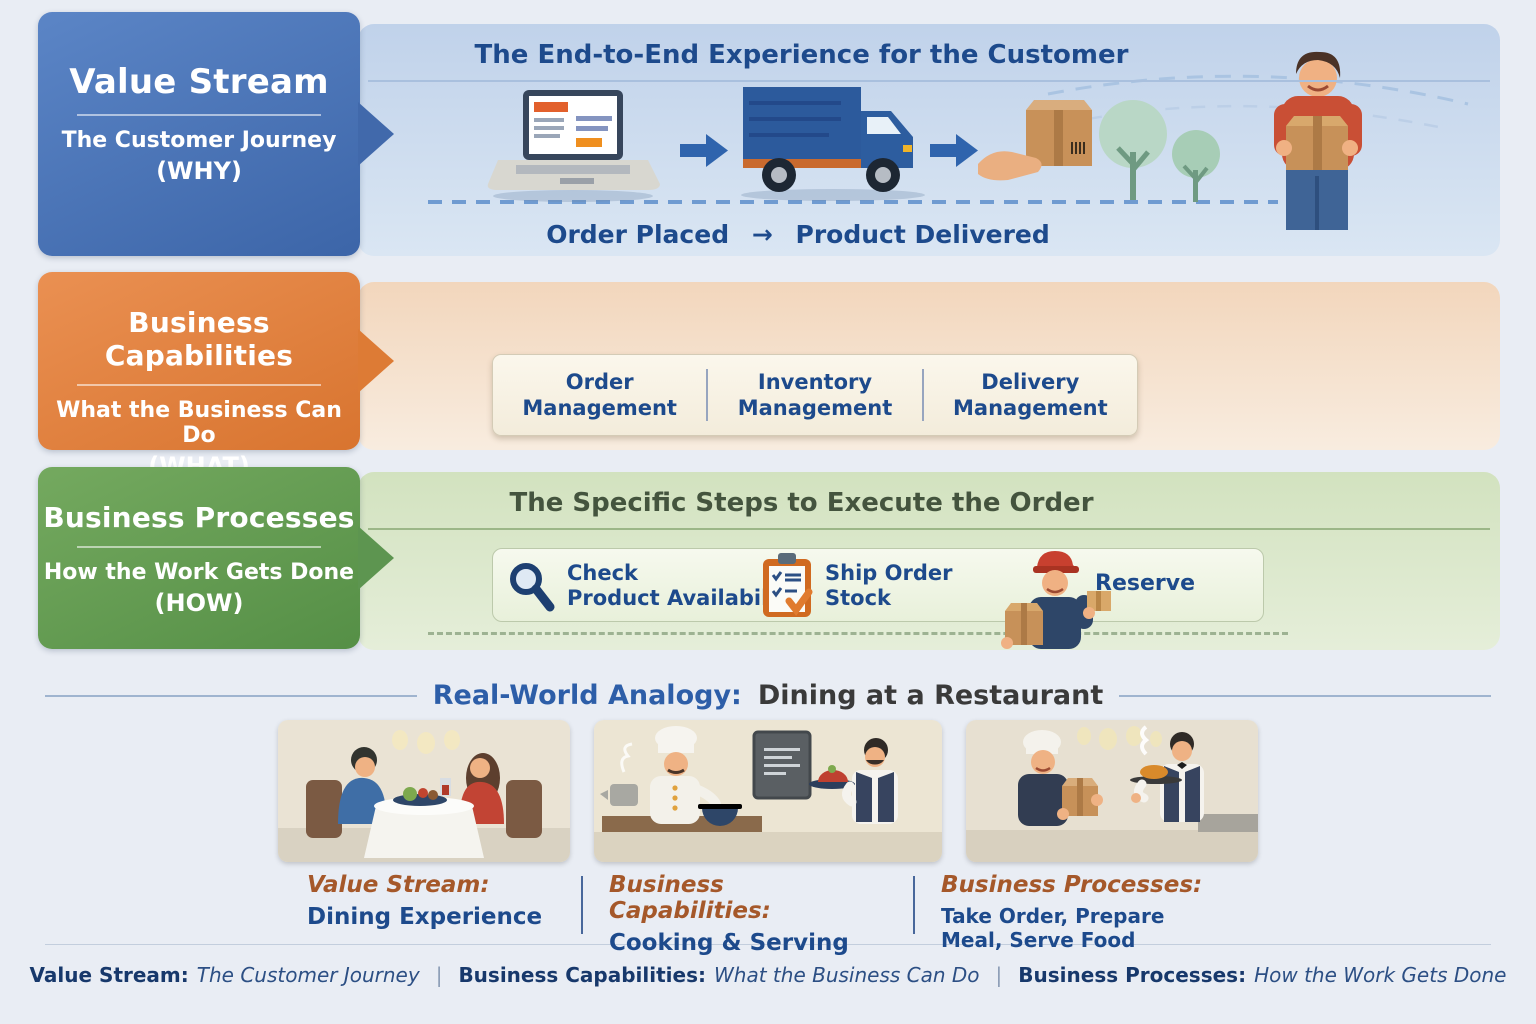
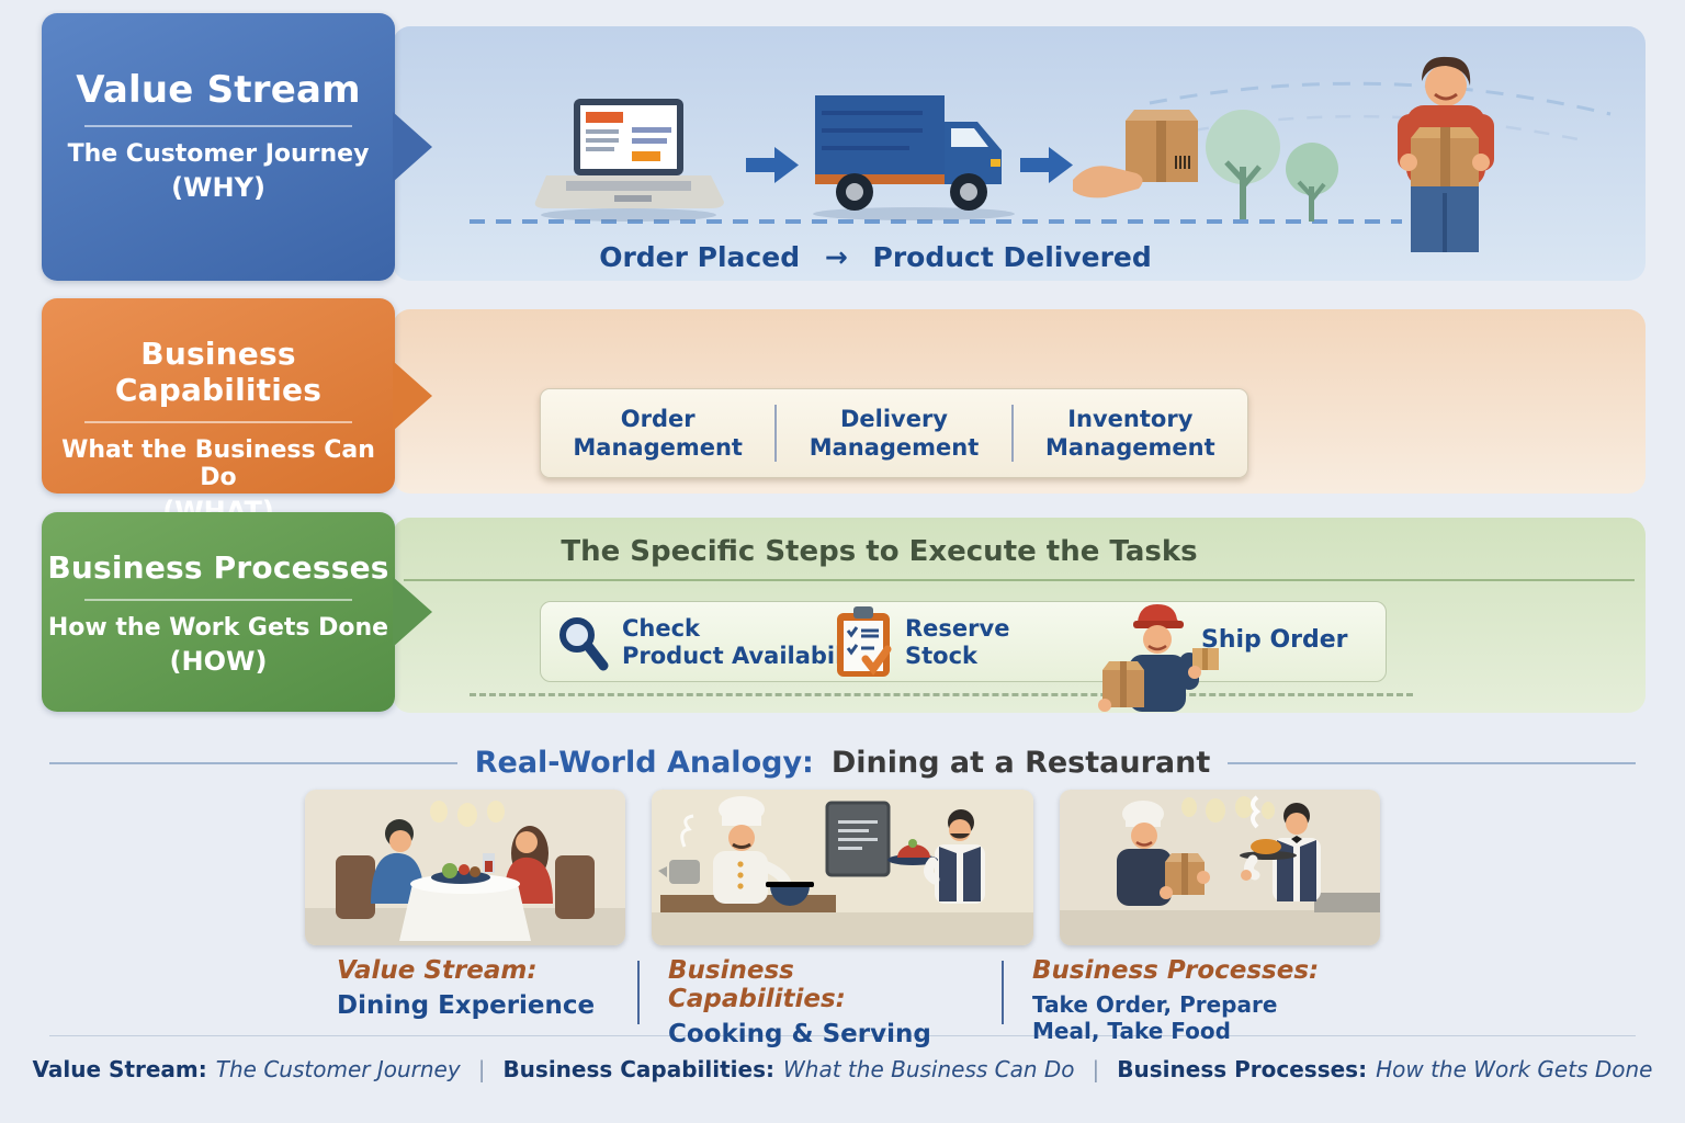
- The End-to-End Experience for the Customer
  Order Placed → Product Delivered
  Value Stream
  The Customer Journey
  (WHY)
  Order
  Management
- Inventory
+ Delivery
  Management
- Delivery
+ Inventory
  Management
  Business Capabilities
  What the Business Can Do
  (WHAT)
- The Specific Steps to Execute the Order
+ The Specific Steps to Execute the Tasks
  Check
  Product Availabi
- Ship Order
+ Reserve
  Stock
- Reserve
+ Ship Order
  Business Processes
  How the Work Gets Done
  (HOW)
  Real-World Analogy:
  Dining at a Restaurant
  Value Stream:
  Dining Experience
  Business Capabilities:
  Cooking & Serving
  Business Processes:
- Take Order, Prepare Meal, Serve Food
+ Take Order, Prepare Meal, Take Food
  Value Stream: The Customer Journey | Business Capabilities: What the Business Can Do | Business Processes: How the Work Gets Done
